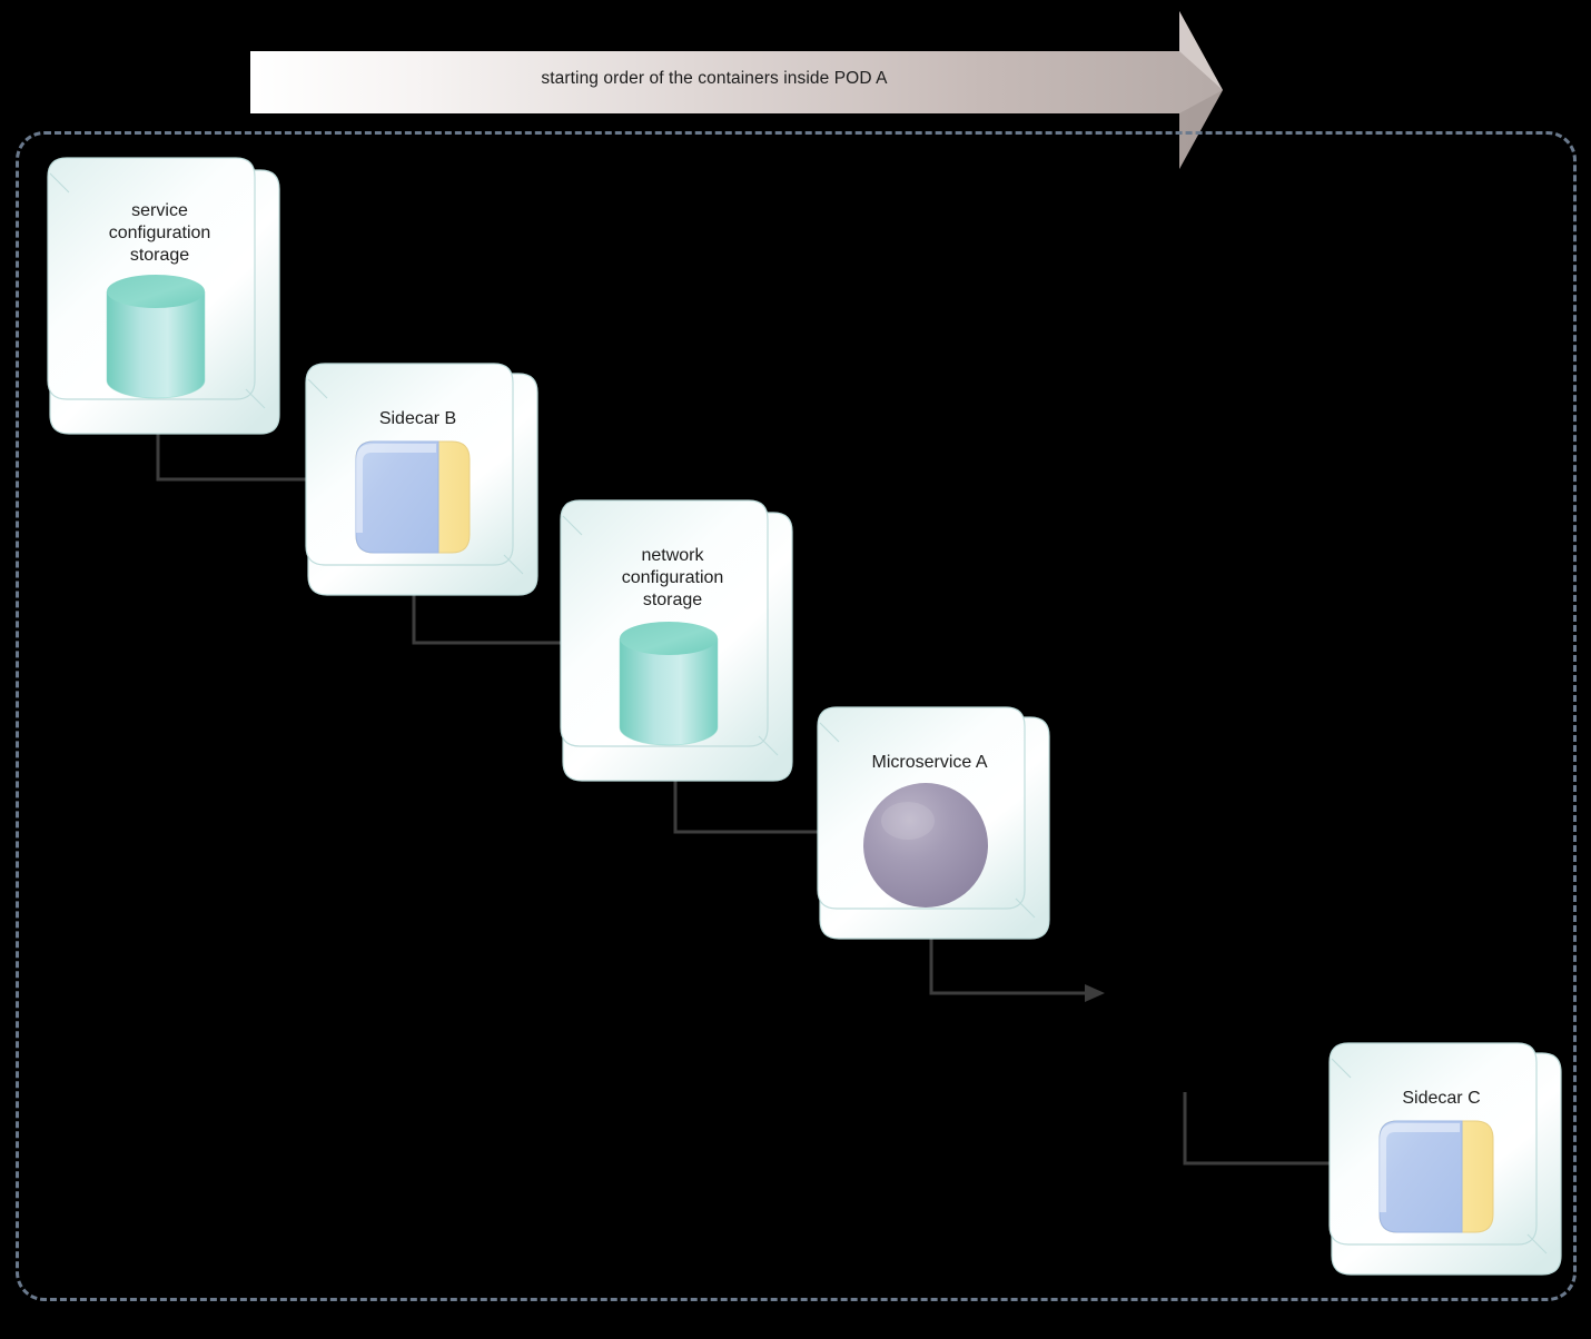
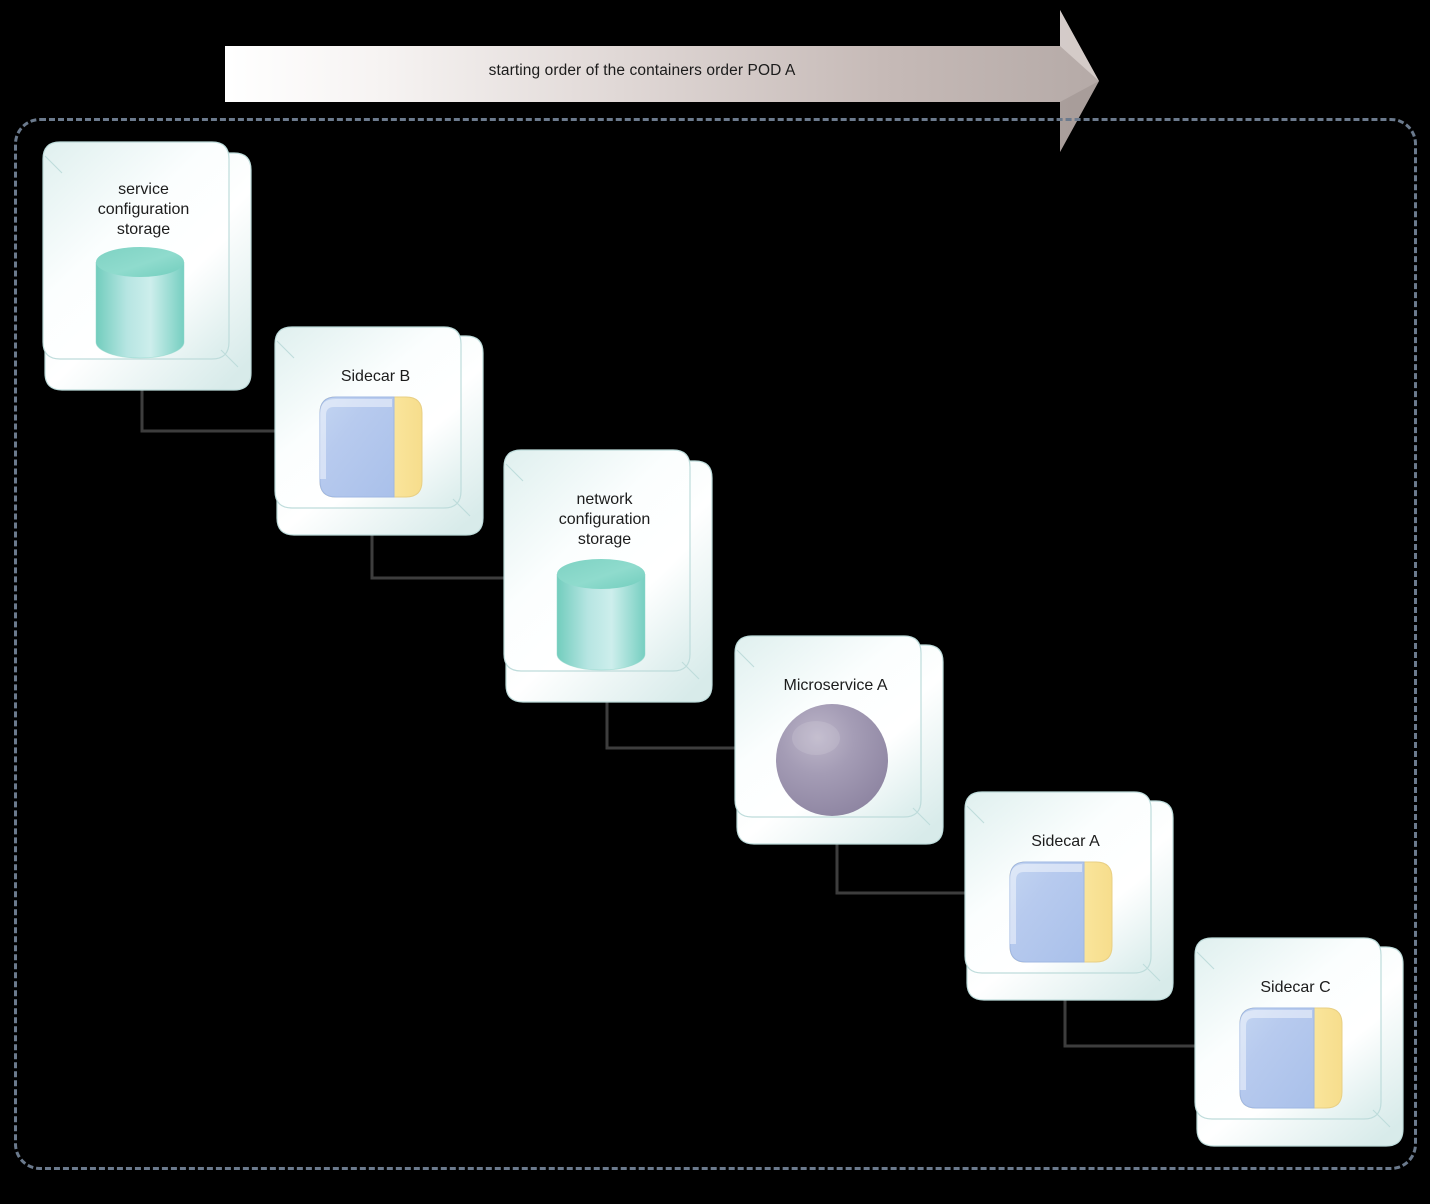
- starting order of the containers inside POD A
+ starting order of the containers order POD A
  service
  configuration
  storage
  Sidecar B
  network
  configuration
  storage
  Microservice A
+ Sidecar A
  Sidecar C
